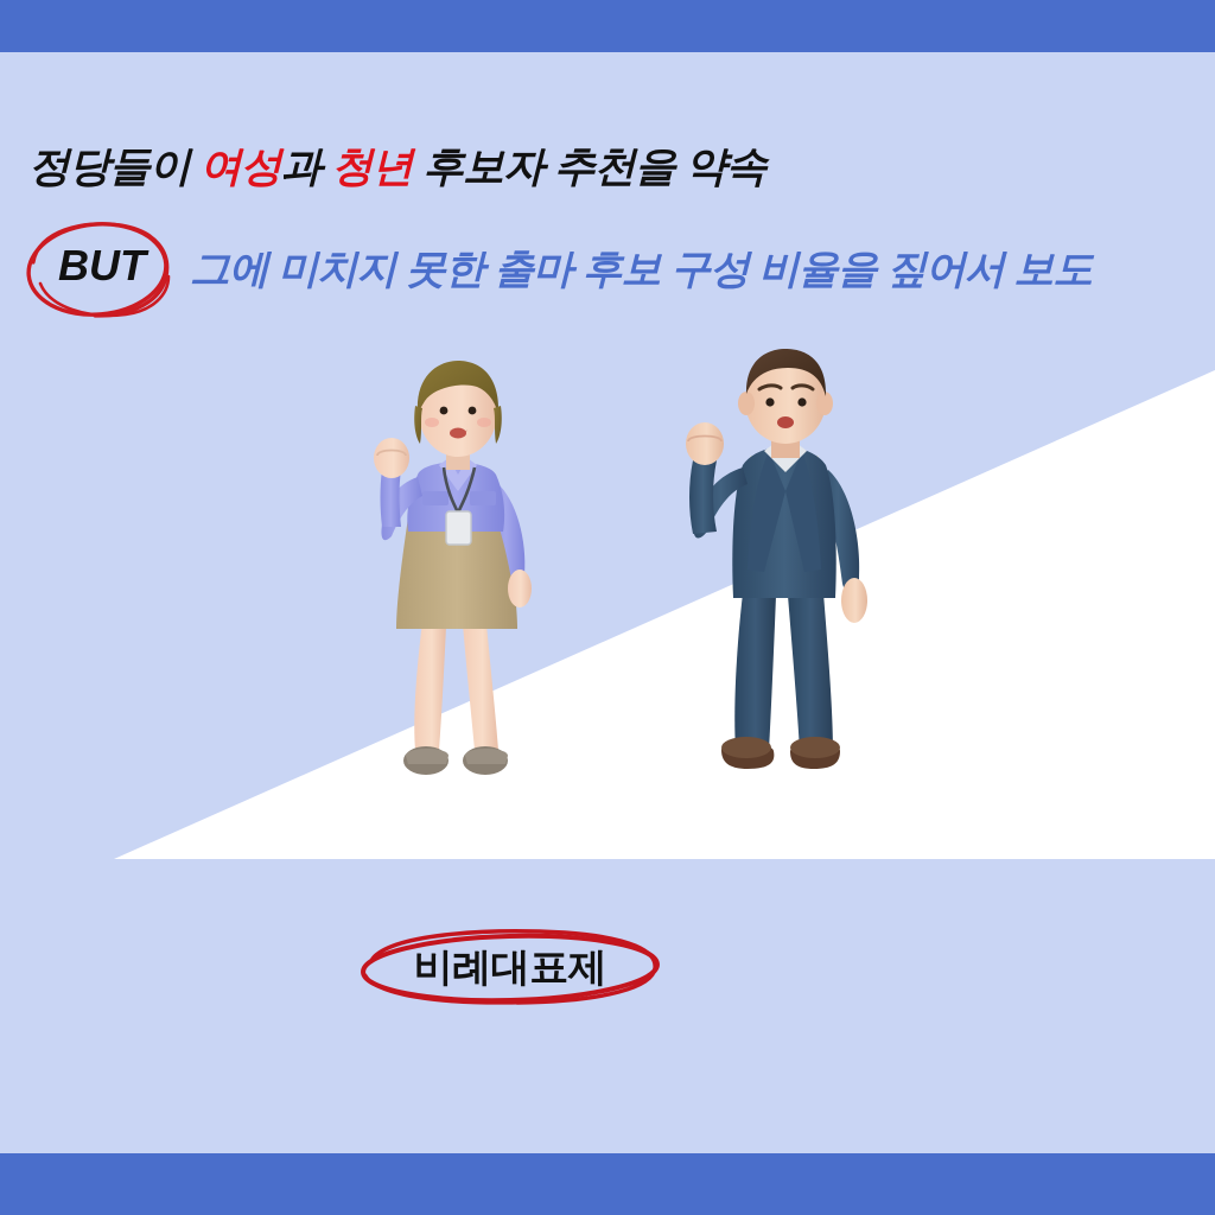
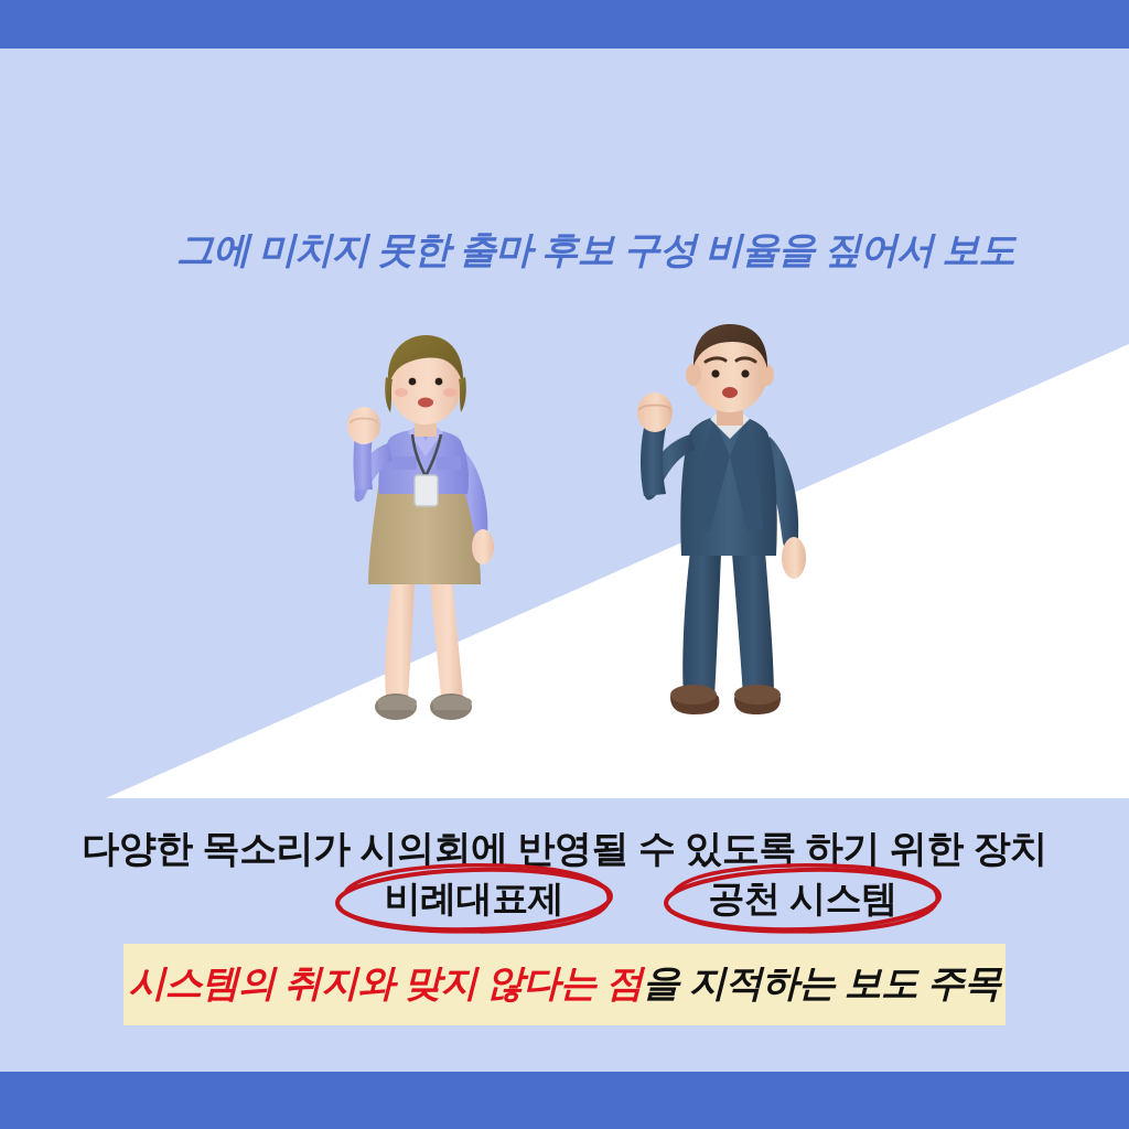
- 정당들이 여성과 청년 후보자 추천을 약속
- BUT
  그에 미치지 못한 출마 후보 구성 비율을 짚어서 보도
+ 다양한 목소리가 시의회에 반영될 수 있도록 하기 위한 장치
  비례대표제
+ 공천 시스템
+ 시스템의 취지와 맞지 않다는 점을 지적하는 보도 주목
